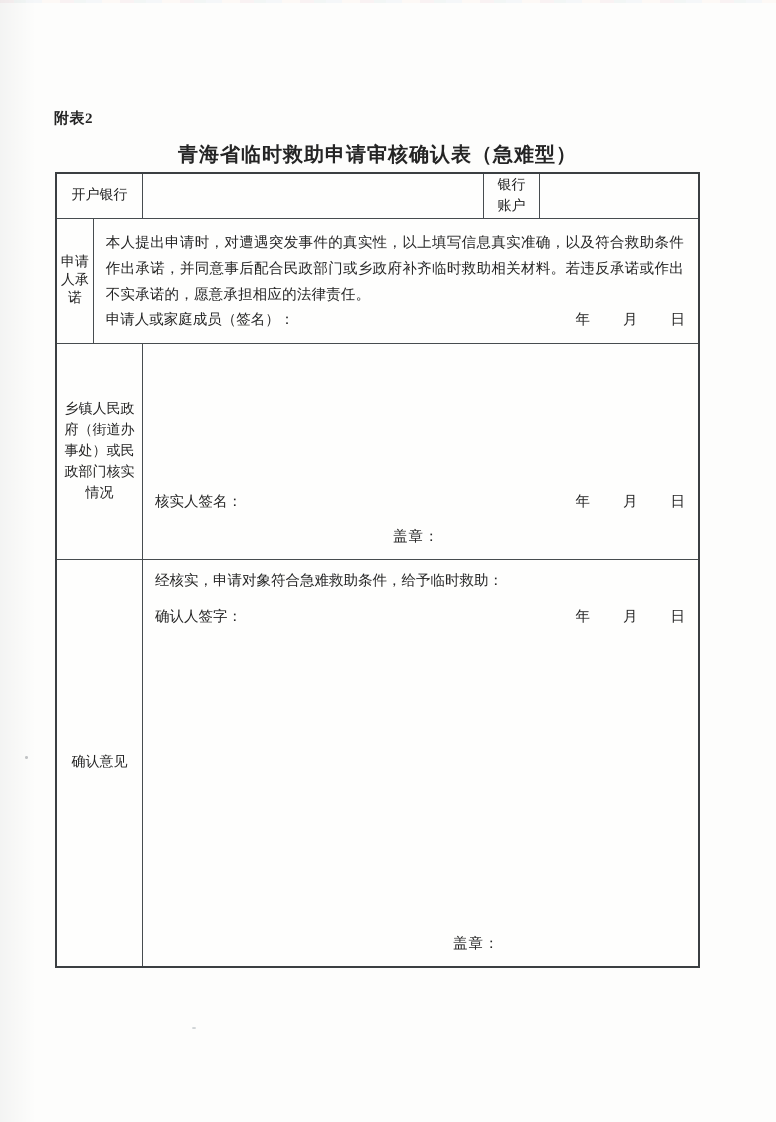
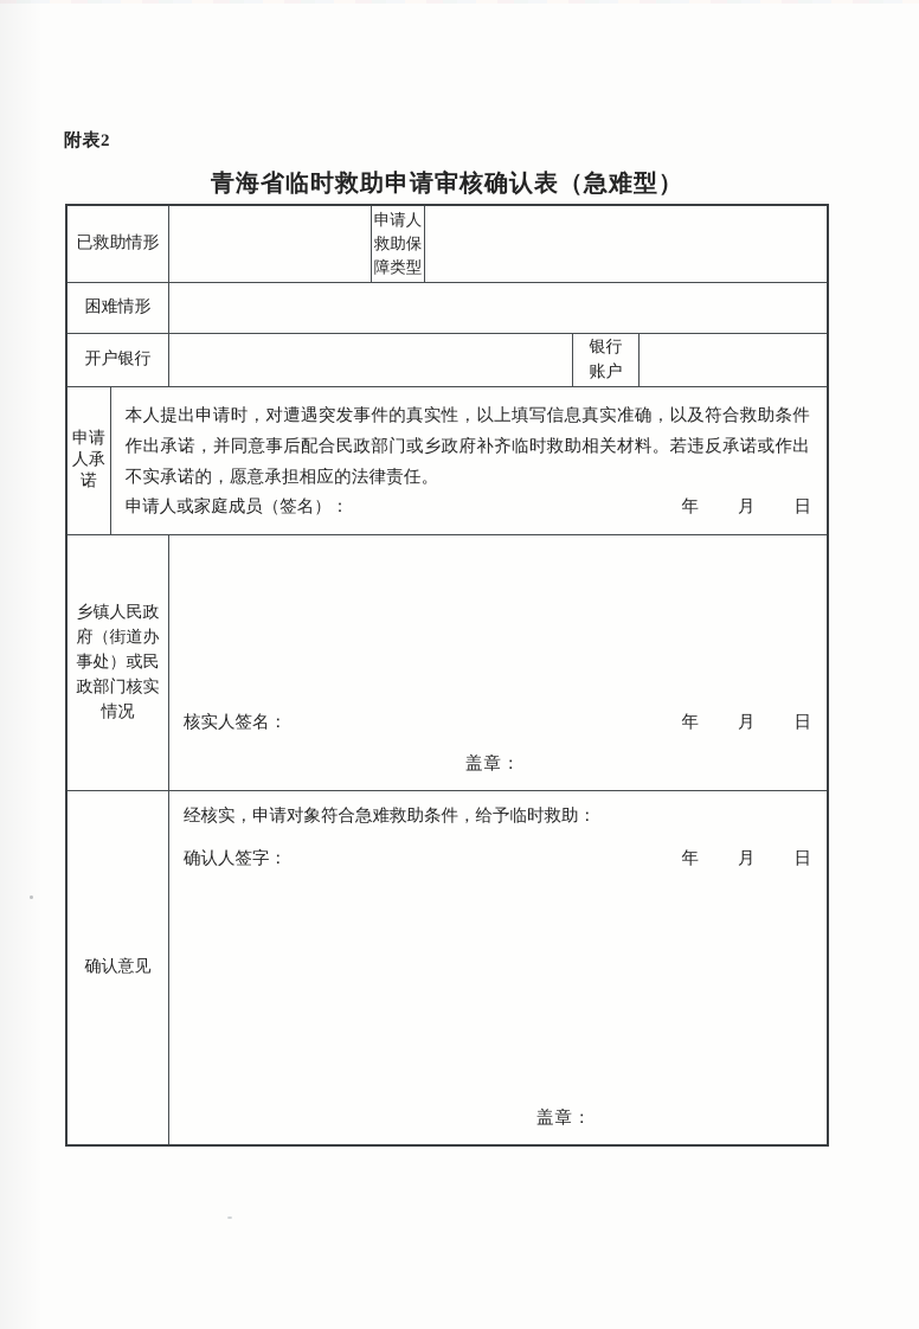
  附表2
  青海省临时救助申请审核确认表（急难型）
+ 已救助情形
+ 申请人救助保障类型
+ 困难情形
  开户银行
  银行账户
  申请人承诺
  本人提出申请时，对遭遇突发事件的真实性，以上填写信息真实准确，以及符合救助条件作出承诺，并同意事后配合民政部门或乡政府补齐临时救助相关材料。若违反承诺或作出不实承诺的，愿意承担相应的法律责任。
  申请人或家庭成员（签名）：
  年
  月
  日
  乡镇人民政府（街道办事处）或民政部门核实情况
  核实人签名：
  年
  月
  日
  盖章：
  确认意见
  经核实，申请对象符合急难救助条件，给予临时救助：
  确认人签字：
  年
  月
  日
  盖章：
